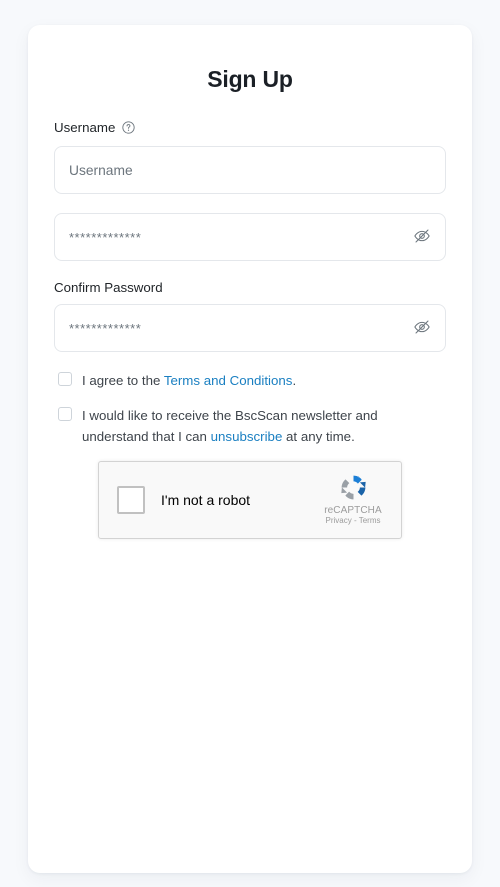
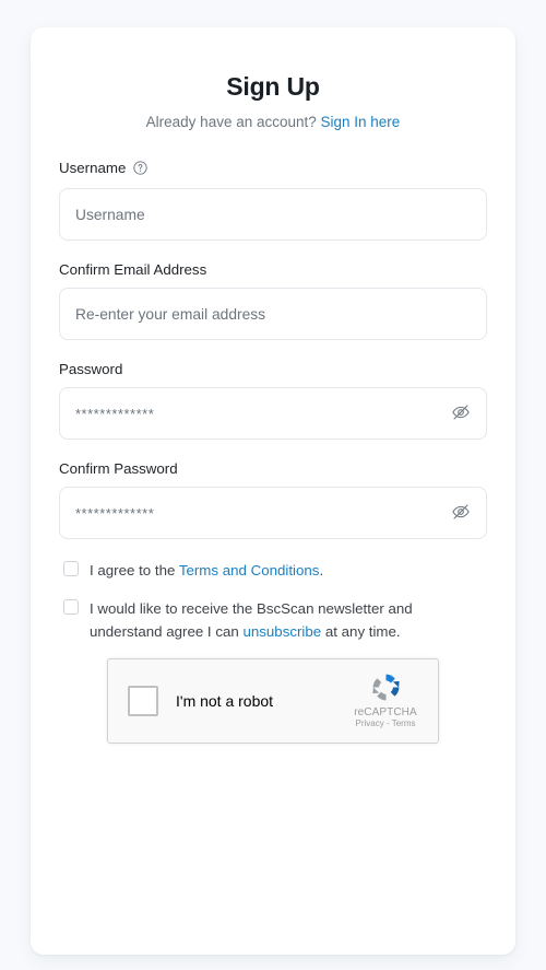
  Sign Up
+ Already have an account? Sign In here
  Username
  Username
+ Confirm Email Address
+ Re-enter your email address
+ Password
  *************
  Confirm Password
  *************
  I agree to the Terms and Conditions.
- I would like to receive the BscScan newsletter and understand that I can unsubscribe at any time.
+ I would like to receive the BscScan newsletter and understand agree I can unsubscribe at any time.
  I'm not a robot
  reCAPTCHA
  Privacy - Terms
